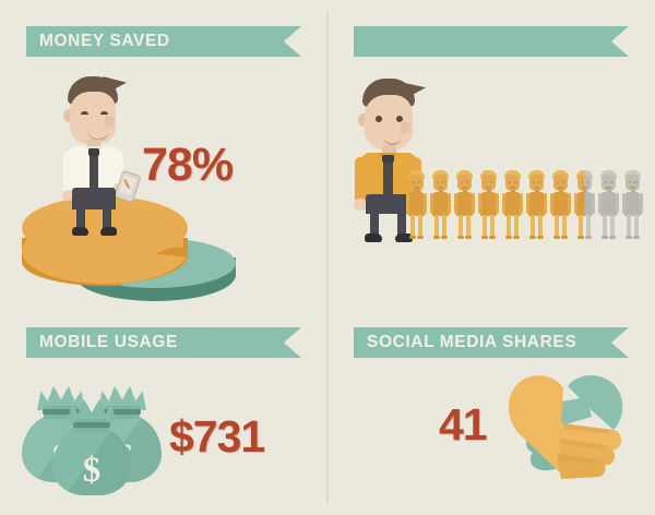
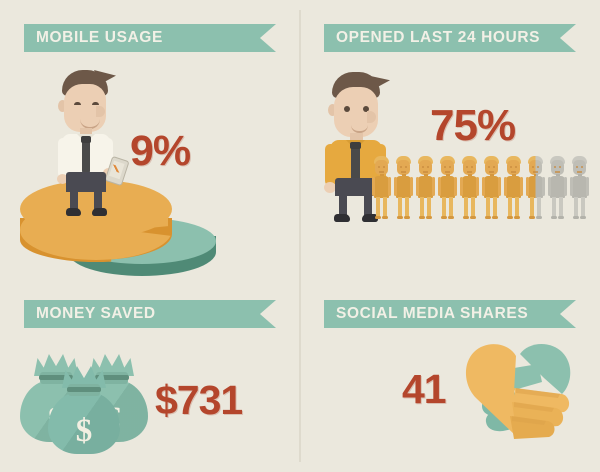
- MONEY SAVED
+ MOBILE USAGE
+ OPENED LAST 24 HOURS
- MOBILE USAGE
+ MONEY SAVED
  SOCIAL MEDIA SHARES
- 78%
+ 9%
+ 75%
  $
  $731
  41
